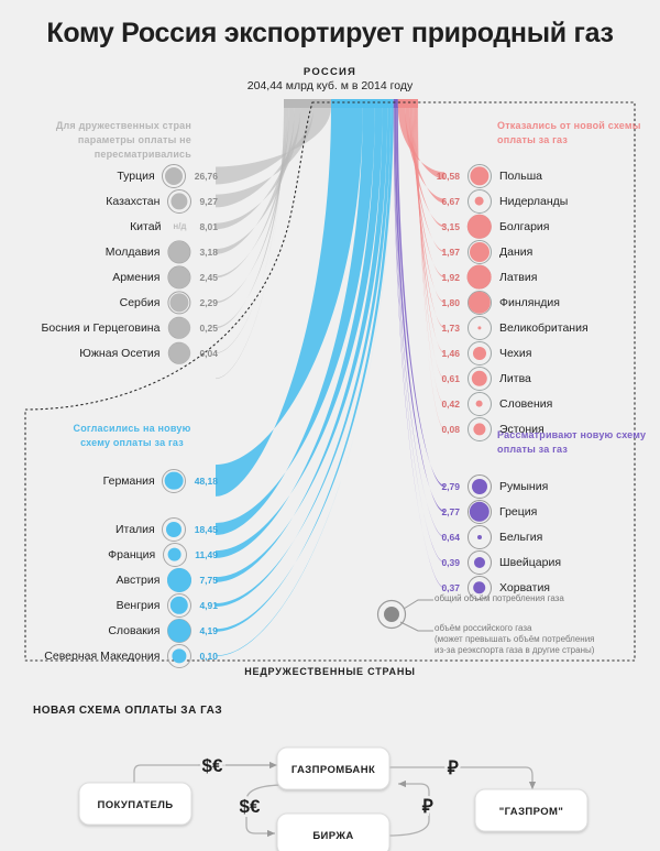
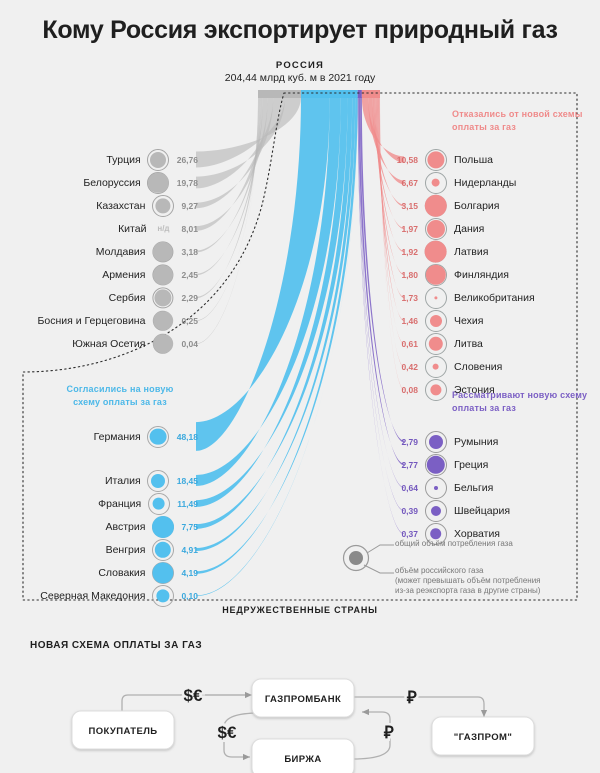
  Кому Россия экспортирует природный газ
  РОССИЯ
- 204,44 млрд куб. м в 2014 году
+ 204,44 млрд куб. м в 2021 году
- Для дружественных стран параметры оплаты не пересматривались
  Отказались от новой схемы оплаты за газ
  Согласились на новую схему оплаты за газ
  Рассматривают новую схему оплаты за газ
  Турция
  26,76
+ Белоруссия
+ 19,78
  Казахстан
  9,27
  Китай
  н/д
  8,01
  Молдавия
  3,18
  Армения
  2,45
  Сербия
  2,29
  Босния и Герцеговина
  0,25
  Южная Осетия
  0,04
  Германия
  48,18
  Италия
  18,45
  Франция
  11,49
  Австрия
  7,75
  Венгрия
  4,91
  Словакия
  4,19
  Северная Македония
  0,10
  10,58
  Польша
  6,67
  Нидерланды
  3,15
  Болгария
  1,97
  Дания
  1,92
  Латвия
  1,80
  Финляндия
  1,73
  Великобритания
  1,46
  Чехия
  0,61
  Литва
  0,42
  Словения
  0,08
  Эстония
  2,79
  Румыния
  2,77
  Греция
  0,64
  Бельгия
  0,39
  Швейцария
  0,37
  Хорватия
  общий объём потребления газа
  объём российского газа
  (может превышать объём потребления
  из-за реэкспорта газа в другие страны)
  НЕДРУЖЕСТВЕННЫЕ СТРАНЫ
  НОВАЯ СХЕМА ОПЛАТЫ ЗА ГАЗ
  ПОКУПАТЕЛЬ
  ГАЗПРОМБАНК
  БИРЖА
  "ГАЗПРОМ"
  $€
  $€
  ₽
  ₽
